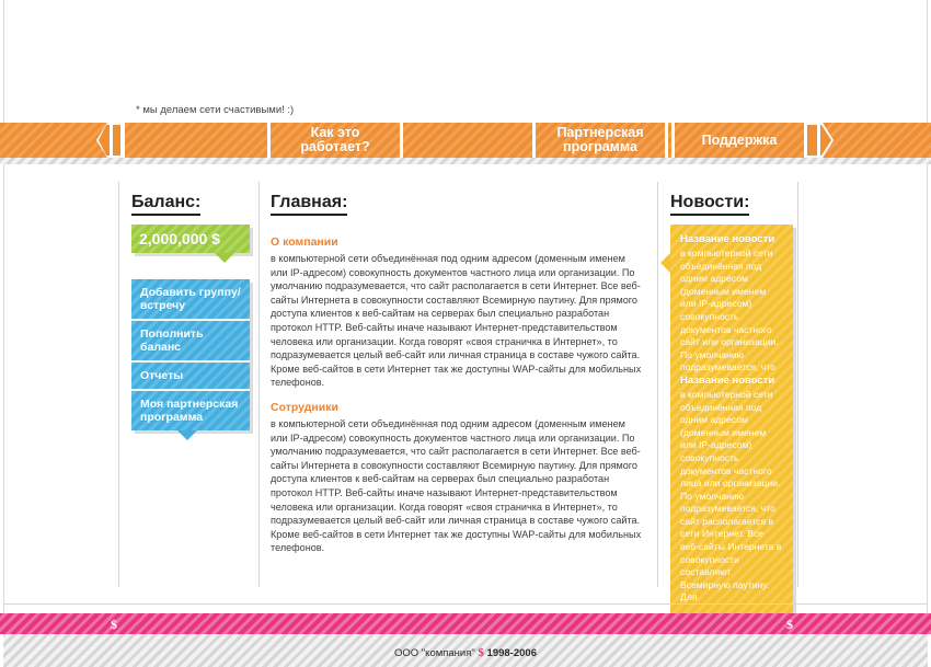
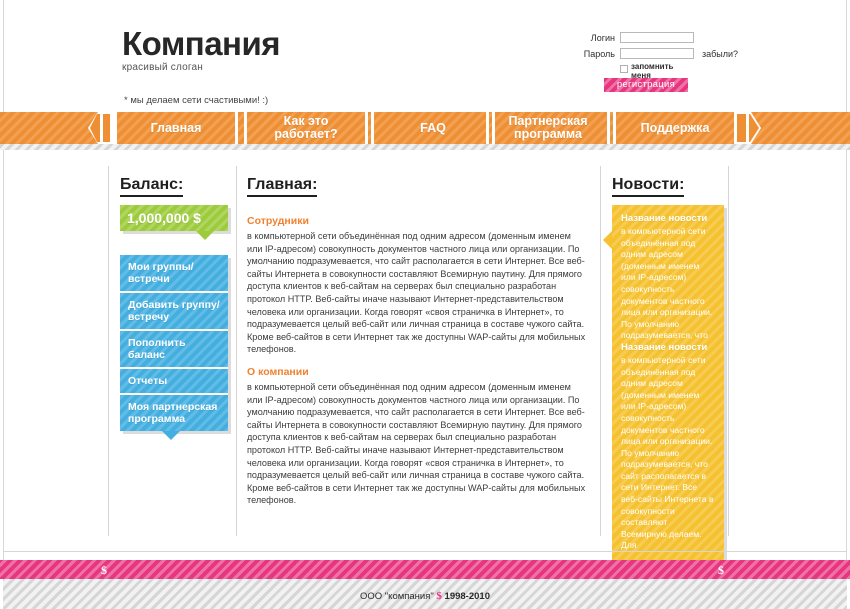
+ Компания
+ красивый слоган
  * мы делаем сети счастивыми! :)
+ Логин
+ Пароль
+ забыли?
+ запомнить меня
+ регистрация
+ Главная
  Как это
  работает?
+ FAQ
  Партнерская
  программа
  Поддержка
  Баланс:
- 2,000,000 $
+ 1,000,000 $
+ Мои группы/
+ встречи
  Добавить группу/
  встречу
  Пополнить
  баланс
  Отчеты
  Моя партнерская
  программа
  Главная:
- О компании
+ Сотрудники
  в компьютерной сети объединённая под одним адресом (доменным именем или IP-адресом) совокупность документов частного лица или организации. По умолчанию подразумевается, что сайт располагается в сети Интернет. Все веб-сайты Интернета в совокупности составляют Всемирную паутину. Для прямого доступа клиентов к веб-сайтам на серверах был специально разработан протокол HTTP. Веб-сайты иначе называют Интернет-представительством человека или организации. Когда говорят «своя страничка в Интернет», то подразумевается целый веб-сайт или личная страница в составе чужого сайта. Кроме веб-сайтов в сети Интернет так же доступны WAP-сайты для мобильных телефонов.
- Сотрудники
+ О компании
  в компьютерной сети объединённая под одним адресом (доменным именем или IP-адресом) совокупность документов частного лица или организации. По умолчанию подразумевается, что сайт располагается в сети Интернет. Все веб-сайты Интернета в совокупности составляют Всемирную паутину. Для прямого доступа клиентов к веб-сайтам на серверах был специально разработан протокол HTTP. Веб-сайты иначе называют Интернет-представительством человека или организации. Когда говорят «своя страничка в Интернет», то подразумевается целый веб-сайт или личная страница в составе чужого сайта. Кроме веб-сайтов в сети Интернет так же доступны WAP-сайты для мобильных телефонов.
  Новости:
  Название новости
- в компьютерной сети объединённая под одним адресом (доменным именем или IP-адресом) совокупность документов частного сайт или организации. По умолчанию подразумевается, что
+ в компьютерной сети объединённая под одним адресом (доменным именем или IP-адресом) совокупность документов частного лица или организации. По умолчанию подразумевается, что
  Название новости
- в компьютерной сети объединённая под одним адресом (доменным именем или IP-адресом) совокупность документов частного лица или организации. По умолчанию подразумевается, что сайт располагается в сети Интернет. Все веб-сайты Интернета в совокупности составляют Всемирную паутину. Для
+ в компьютерной сети объединённая под одним адресом (доменным именем или IP-адресом) совокупность документов частного лица или организации. По умолчанию подразумевается, что сайт располагается в сети Интернет. Все веб-сайты Интернета в совокупности составляют Всемирную делаем. Для
  $
  $
- ООО "компания" $ 1998-2006
+ ООО "компания" $ 1998-2010
